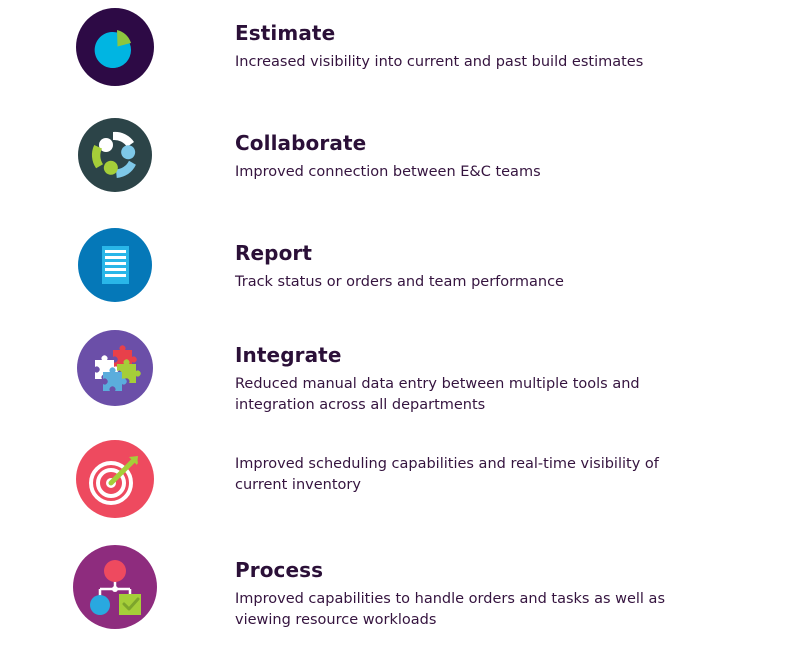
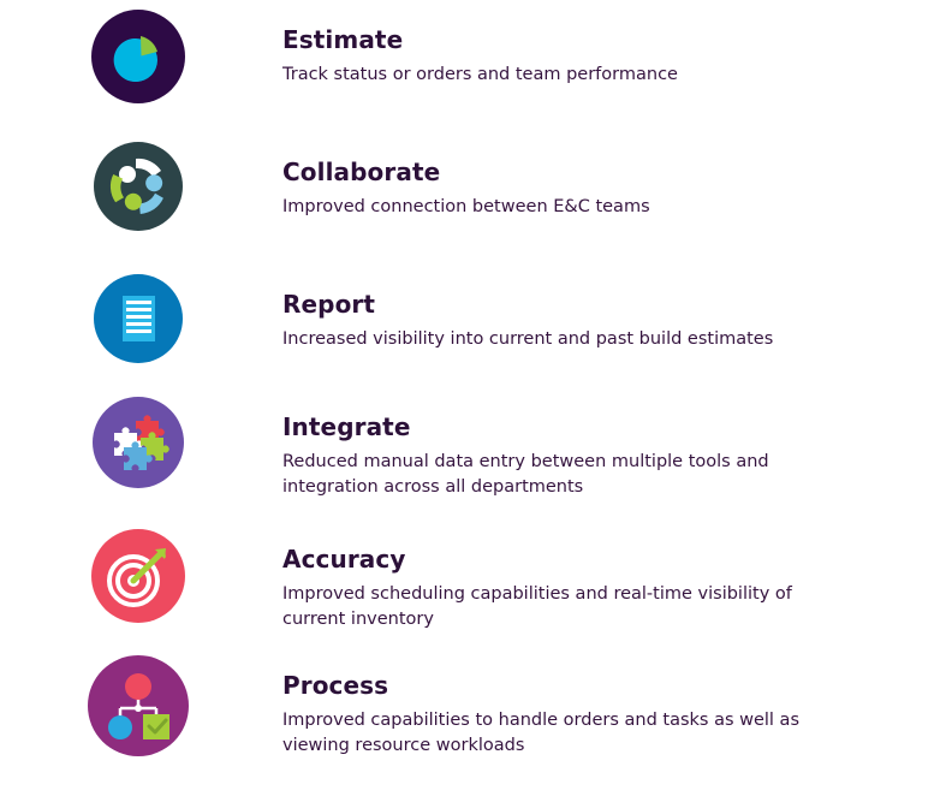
  Estimate
- Increased visibility into current and past build estimates
+ Track status or orders and team performance
  Collaborate
  Improved connection between E&C teams
  Report
- Track status or orders and team performance
+ Increased visibility into current and past build estimates
  Integrate
  Reduced manual data entry between multiple tools and integration across all departments
+ Accuracy
  Improved scheduling capabilities and real-time visibility of current inventory
  Process
  Improved capabilities to handle orders and tasks as well as viewing resource workloads
